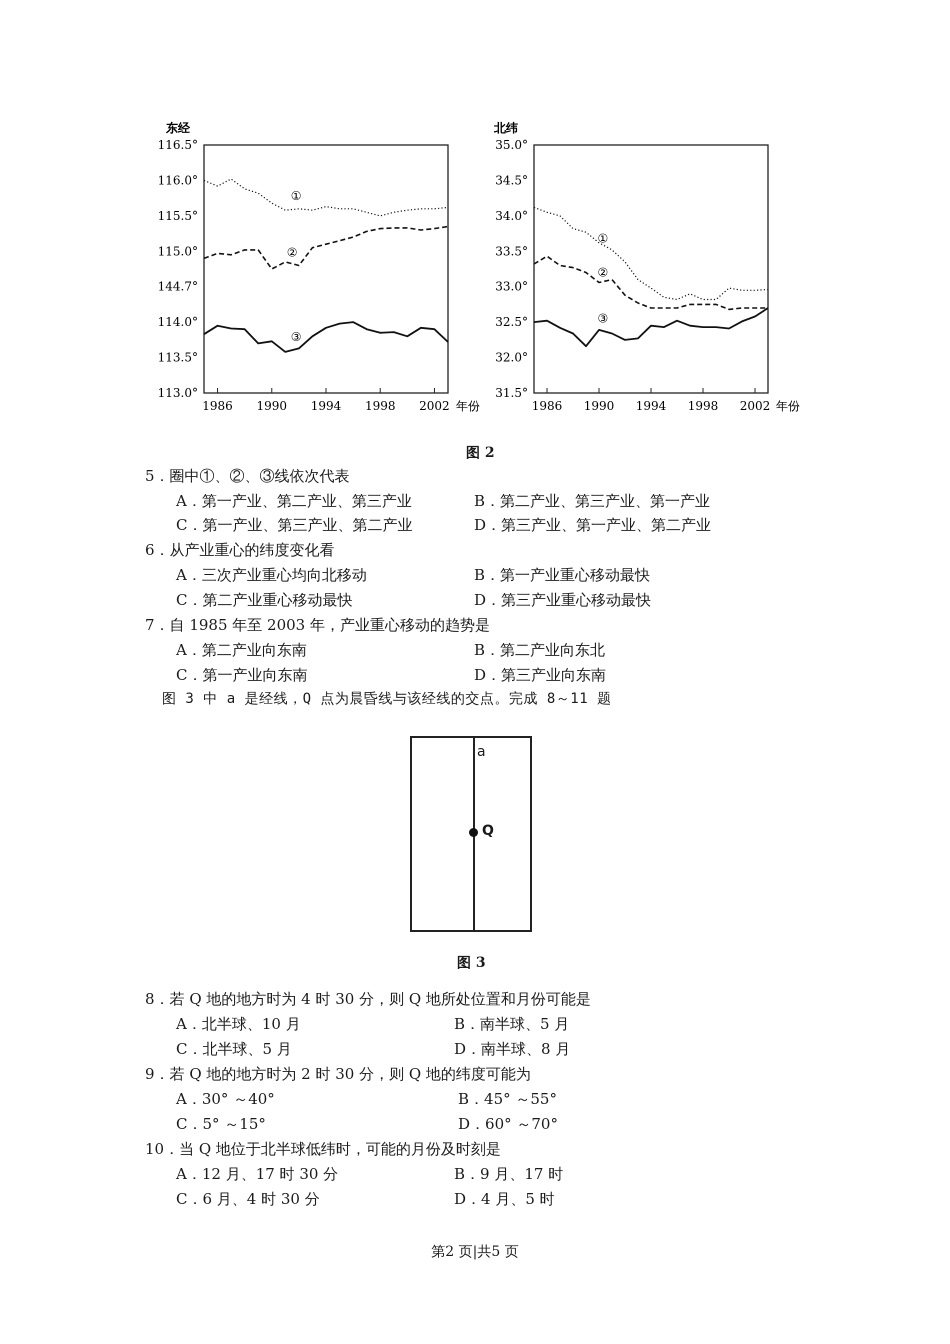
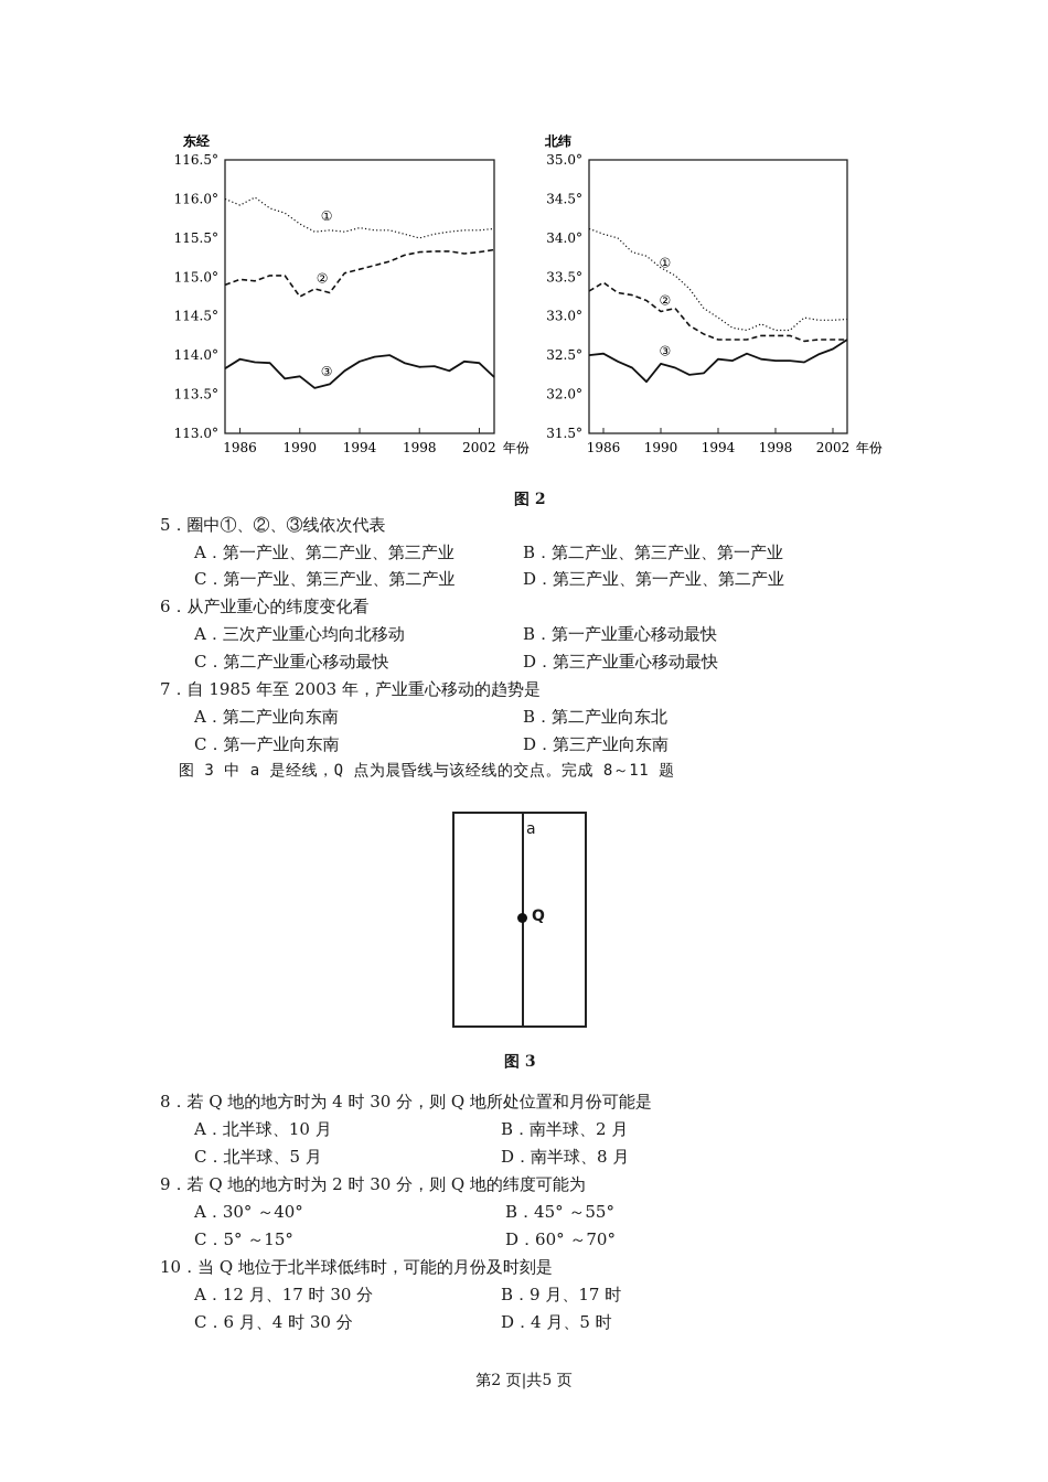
  东经
  116.5°
  116.0°
  115.5°
  115.0°
- 144.7°
+ 114.5°
  114.0°
  113.5°
  113.0°
  1986
  1990
  1994
  1998
  2002
  年份
  ①
  ②
  ③
  北纬
  35.0°
  34.5°
  34.0°
  33.5°
  33.0°
  32.5°
  32.0°
  31.5°
  1986
  1990
  1994
  1998
  2002
  年份
  ①
  ②
  ③
  图 2
  5．圈中①、②、③线依次代表
  A．第一产业、第二产业、第三产业
  B．第二产业、第三产业、第一产业
  C．第一产业、第三产业、第二产业
  D．第三产业、第一产业、第二产业
  6．从产业重心的纬度变化看
  A．三次产业重心均向北移动
  B．第一产业重心移动最快
  C．第二产业重心移动最快
  D．第三产业重心移动最快
  7．自 1985 年至 2003 年，产业重心移动的趋势是
  A．第二产业向东南
  B．第二产业向东北
  C．第一产业向东南
  D．第三产业向东南
  图 3 中 a 是经线，Q 点为晨昏线与该经线的交点。完成 8～11 题
  a
  Q
  图 3
  8．若 Q 地的地方时为 4 时 30 分，则 Q 地所处位置和月份可能是
  A．北半球、10 月
- B．南半球、5 月
+ B．南半球、2 月
  C．北半球、5 月
  D．南半球、8 月
  9．若 Q 地的地方时为 2 时 30 分，则 Q 地的纬度可能为
  A．30° ～40°
  B．45° ～55°
  C．5° ～15°
  D．60° ～70°
  10．当 Q 地位于北半球低纬时，可能的月份及时刻是
  A．12 月、17 时 30 分
  B．9 月、17 时
  C．6 月、4 时 30 分
  D．4 月、5 时
  第2 页|共5 页
